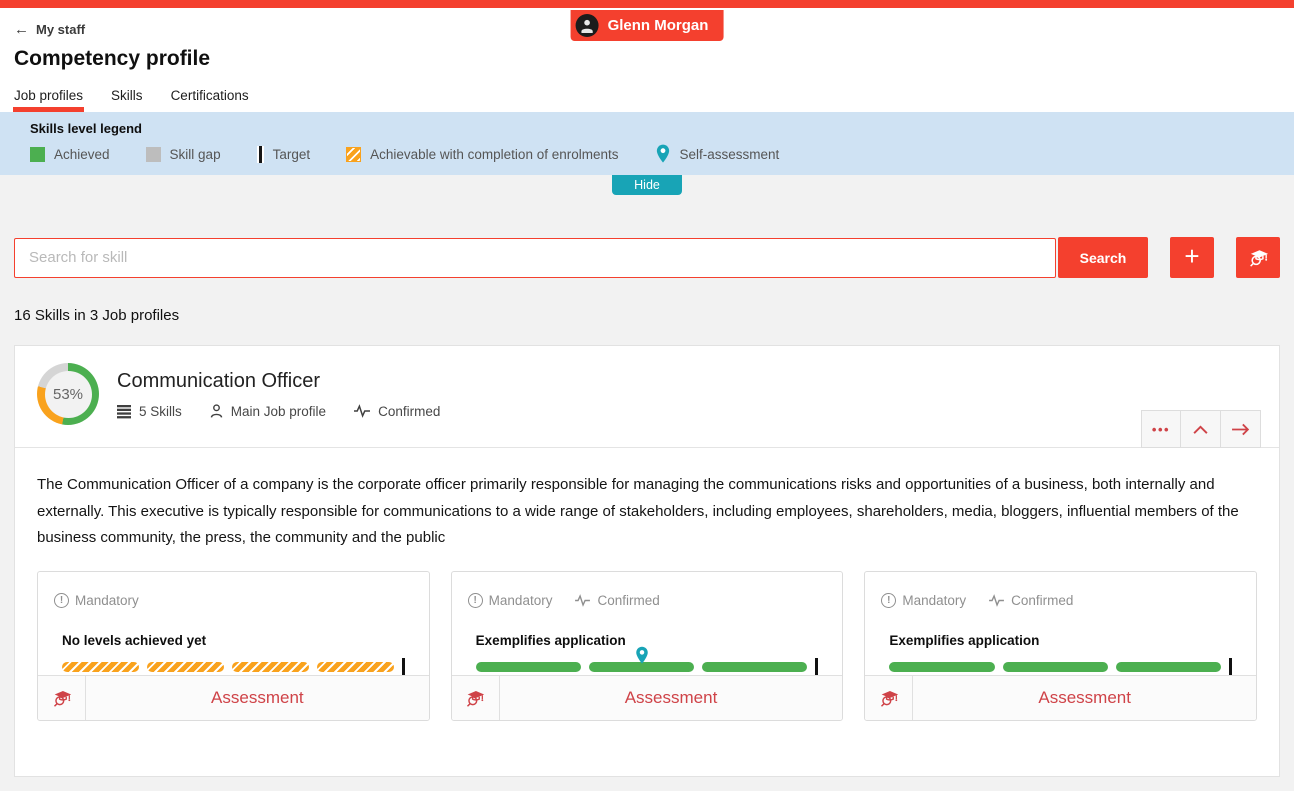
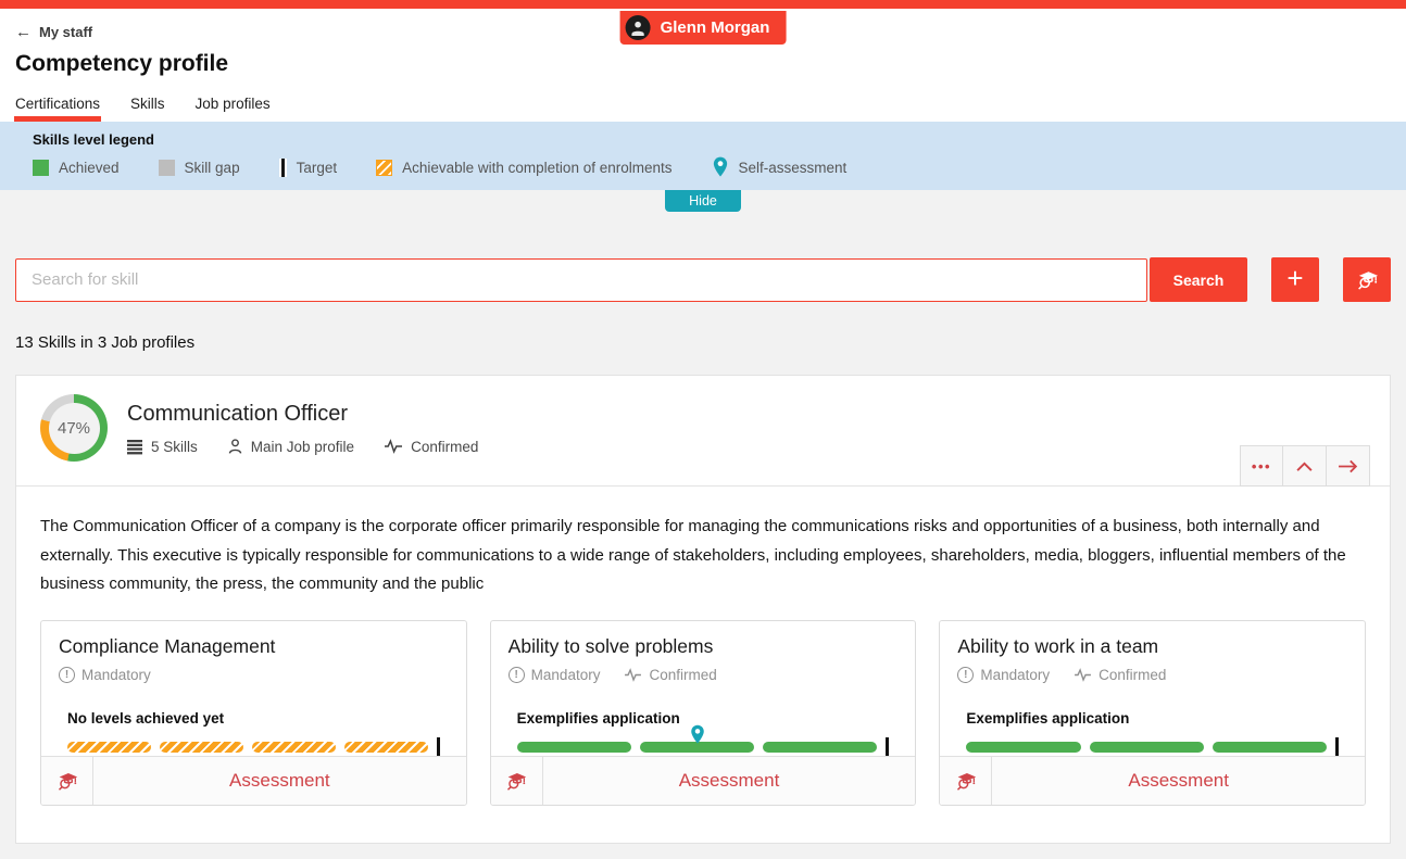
  Glenn Morgan
  ←
  My staff
  Competency profile
- Job profiles
+ Certifications
  Skills
- Certifications
+ Job profiles
  Skills level legend
  Achieved
  Skill gap
  Target
  Achievable with completion of enrolments
  Self-assessment
  Hide
  Search for skill
  Search
  +
- 16 Skills in 3 Job profiles
+ 13 Skills in 3 Job profiles
- 53%
+ 47%
  Communication Officer
  5 Skills
  Main Job profile
  Confirmed
  •••
  The Communication Officer of a company is the corporate officer primarily responsible for managing the communications risks and opportunities of a business, both internally and externally. This executive is typically responsible for communications to a wide range of stakeholders, including employees, shareholders, media, bloggers, influential members of the business community, the press, the community and the public
+ Compliance Management
  Mandatory
  No levels achieved yet
  Assessment
+ Ability to solve problems
  Mandatory
  Confirmed
  Exemplifies application
  Assessment
+ Ability to work in a team
  Mandatory
  Confirmed
  Exemplifies application
  Assessment
